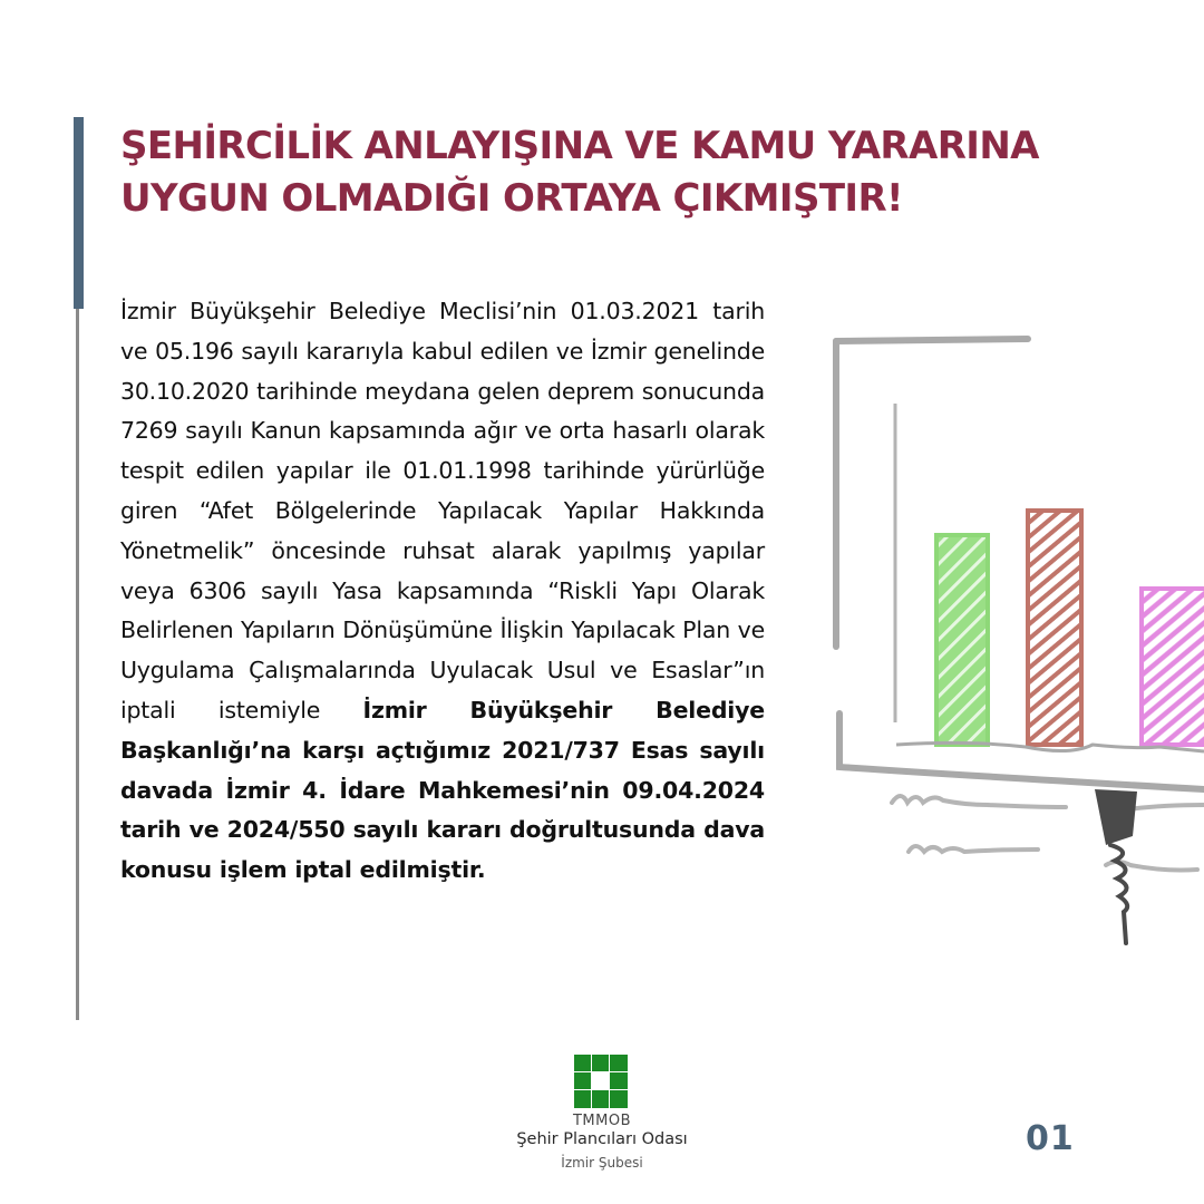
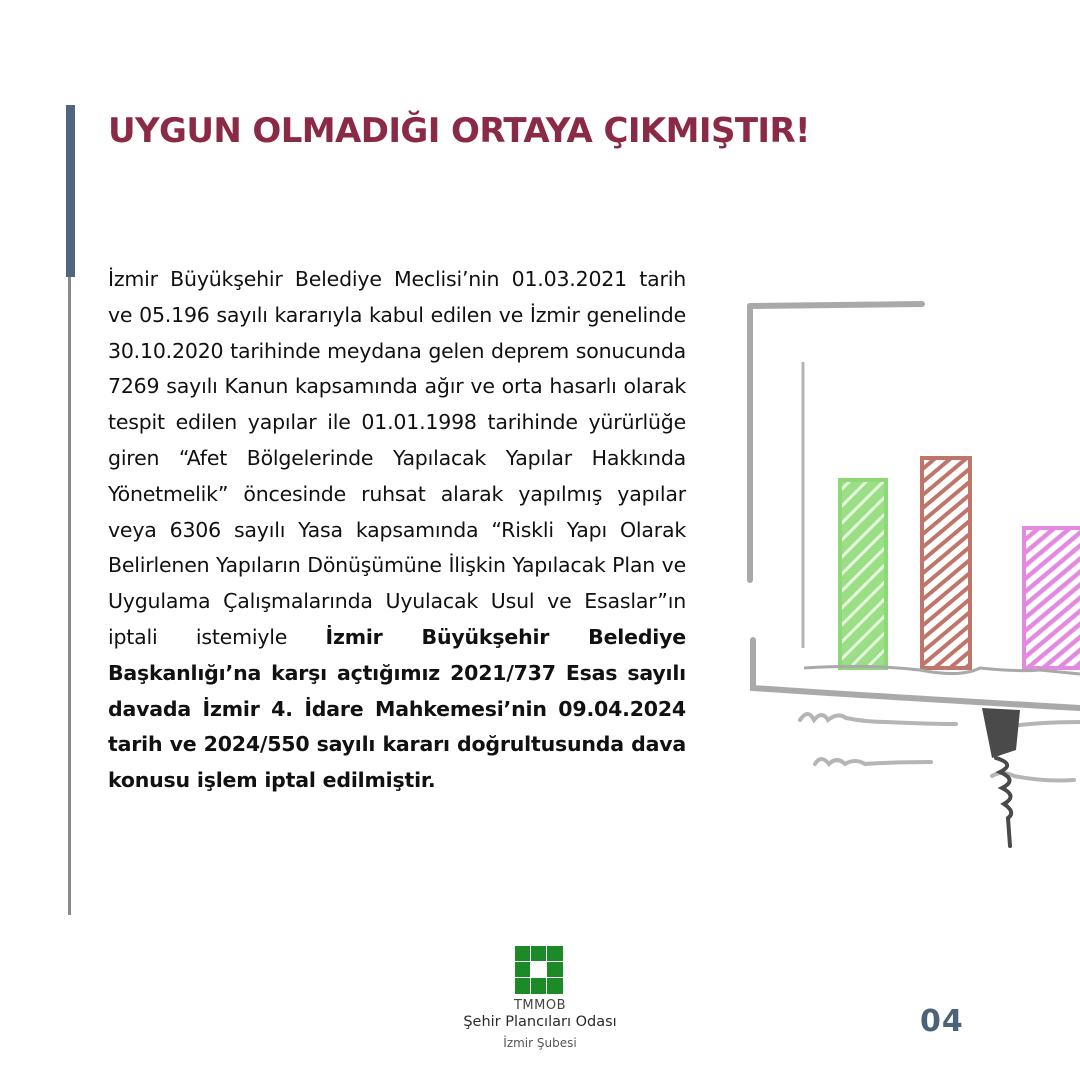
- ŞEHİRCİLİK ANLAYIŞINA VE KAMU YARARINA
  UYGUN OLMADIĞI ORTAYA ÇIKMIŞTIR!
  İzmir Büyükşehir Belediye Meclisi’nin 01.03.2021 tarih ve 05.196 sayılı kararıyla kabul edilen ve İzmir genelinde 30.10.2020 tarihinde meydana gelen deprem sonucunda 7269 sayılı Kanun kapsamında ağır ve orta hasarlı olarak tespit edilen yapılar ile 01.01.1998 tarihinde yürürlüğe giren “Afet Bölgelerinde Yapılacak Yapılar Hakkında Yönetmelik” öncesinde ruhsat alarak yapılmış yapılar veya 6306 sayılı Yasa kapsamında “Riskli Yapı Olarak Belirlenen Yapıların Dönüşümüne İlişkin Yapılacak Plan ve Uygulama Çalışmalarında Uyulacak Usul ve Esaslar”ın iptali istemiyle İzmir Büyükşehir Belediye Başkanlığı’na karşı açtığımız 2021/737 Esas sayılı davada İzmir 4. İdare Mahkemesi’nin 09.04.2024 tarih ve 2024/550 sayılı kararı doğrultusunda dava konusu işlem iptal edilmiştir.
  TMMOB
  Şehir Plancıları Odası
  İzmir Şubesi
- 01
+ 04
